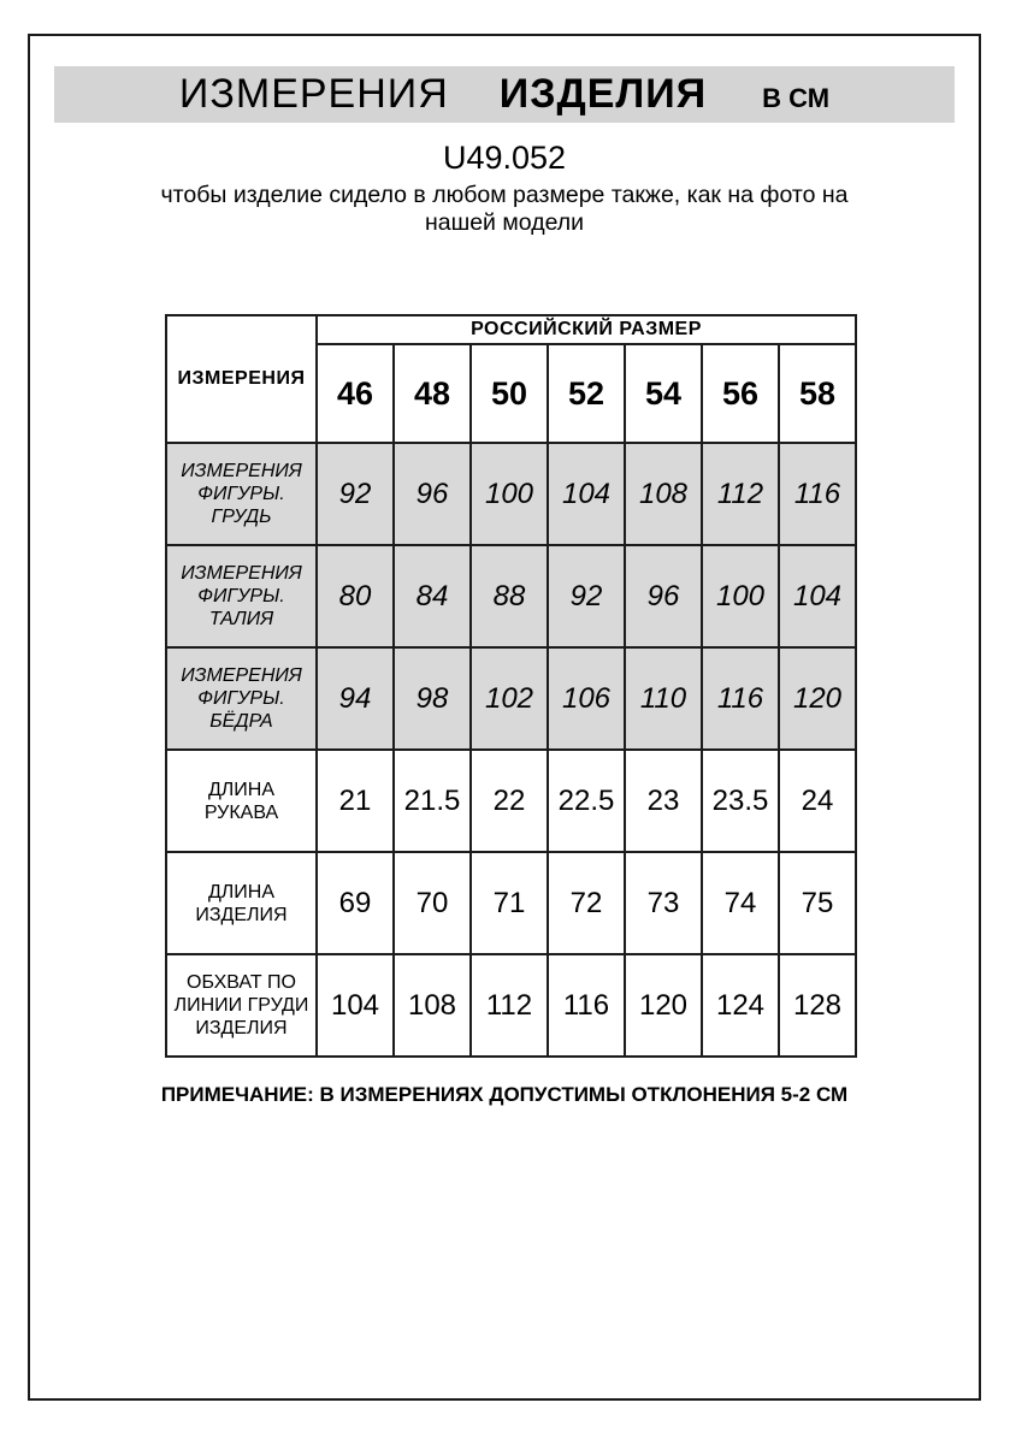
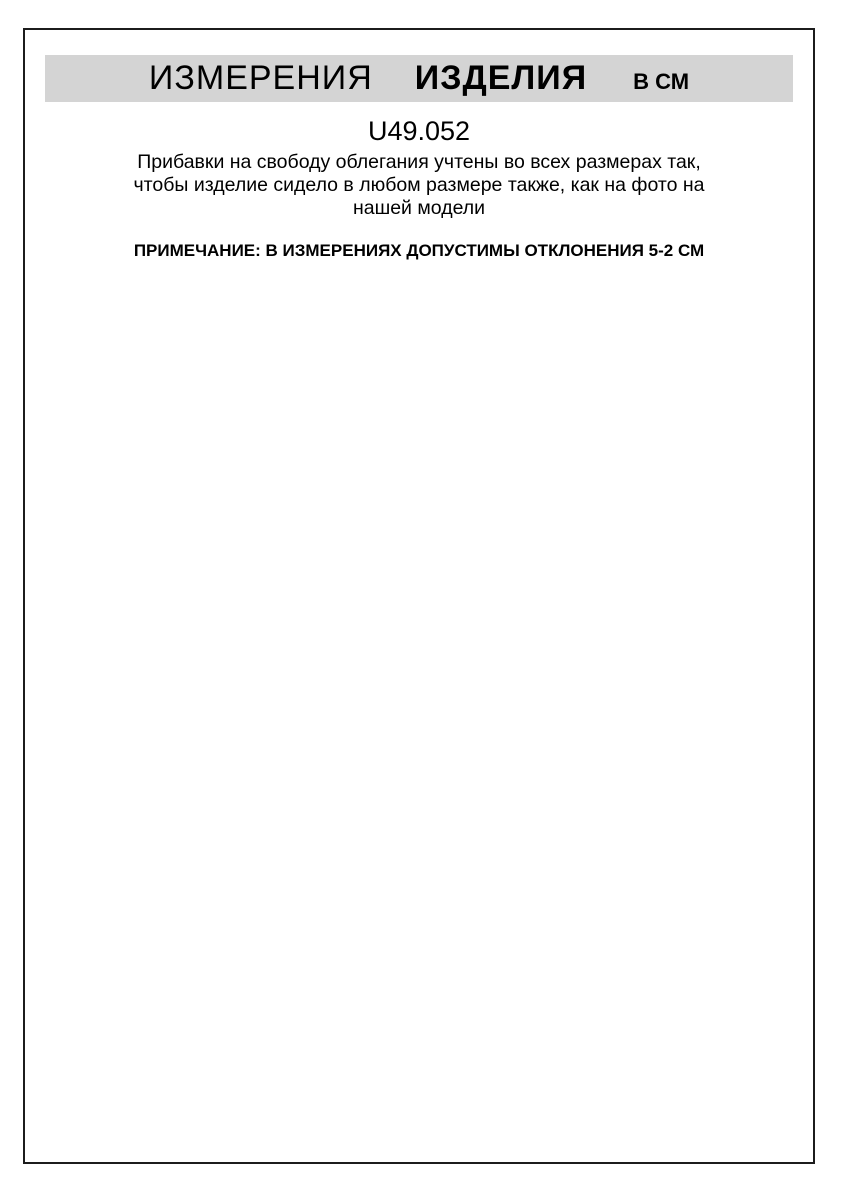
  ИЗМЕРЕНИЯ ИЗДЕЛИЯ В СМ
  U49.052
+ Прибавки на свободу облегания учтены во всех размерах так,
  чтобы изделие сидело в любом размере также, как на фото на
  нашей модели
- ИЗМЕРЕНИЯ	РОССИЙСКИЙ РАЗМЕР
- 46	48	50	52	54	56	58
- ИЗМЕРЕНИЯ ФИГУРЫ. ГРУДЬ	92	96	100	104	108	112	116
- ИЗМЕРЕНИЯ ФИГУРЫ. ТАЛИЯ	80	84	88	92	96	100	104
- ИЗМЕРЕНИЯ ФИГУРЫ. БЁДРА	94	98	102	106	110	116	120
- ДЛИНА РУКАВА	21	21.5	22	22.5	23	23.5	24
- ДЛИНА ИЗДЕЛИЯ	69	70	71	72	73	74	75
- ОБХВАТ ПО ЛИНИИ ГРУДИ ИЗДЕЛИЯ	104	108	112	116	120	124	128
  ПРИМЕЧАНИЕ: В ИЗМЕРЕНИЯХ ДОПУСТИМЫ ОТКЛОНЕНИЯ 5-2 СМ
